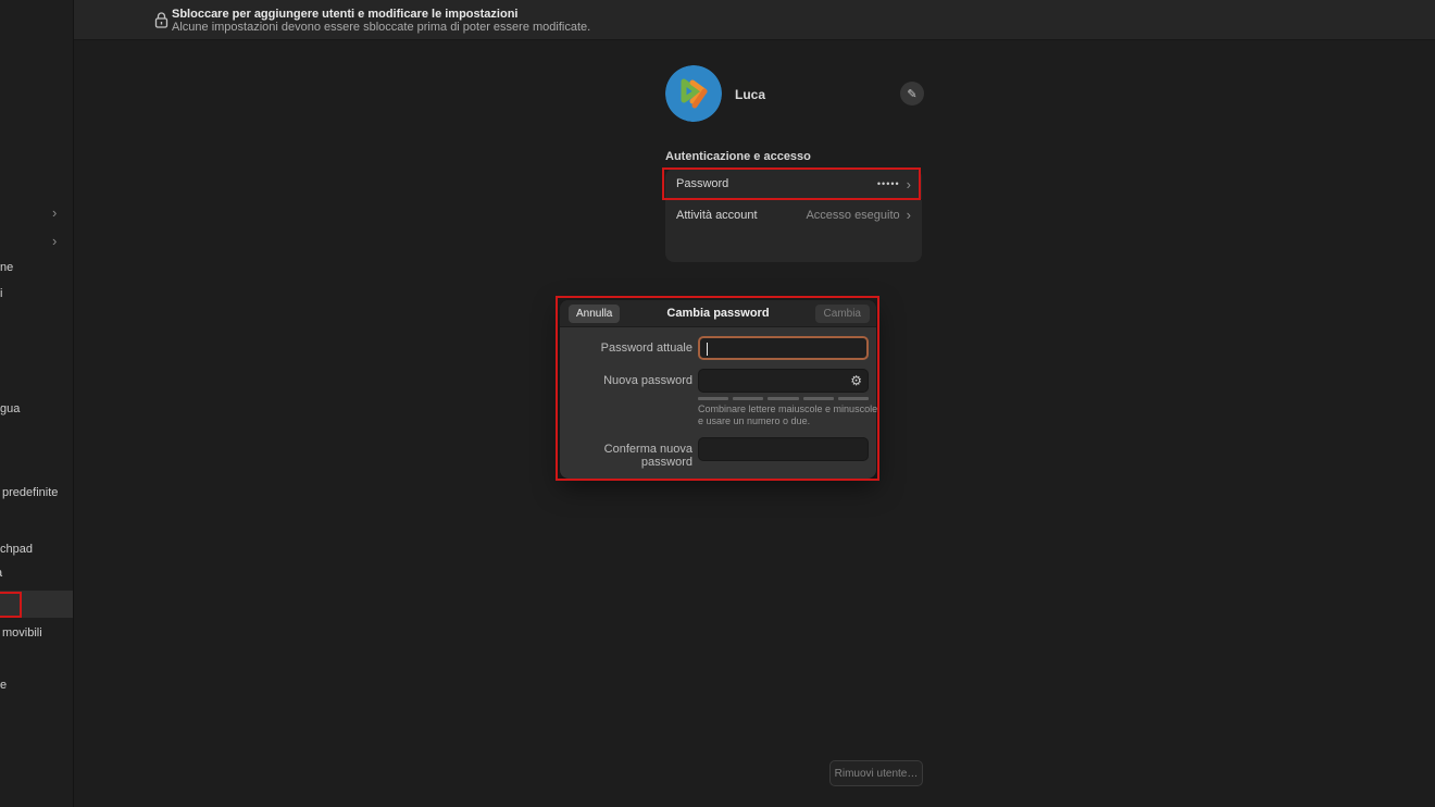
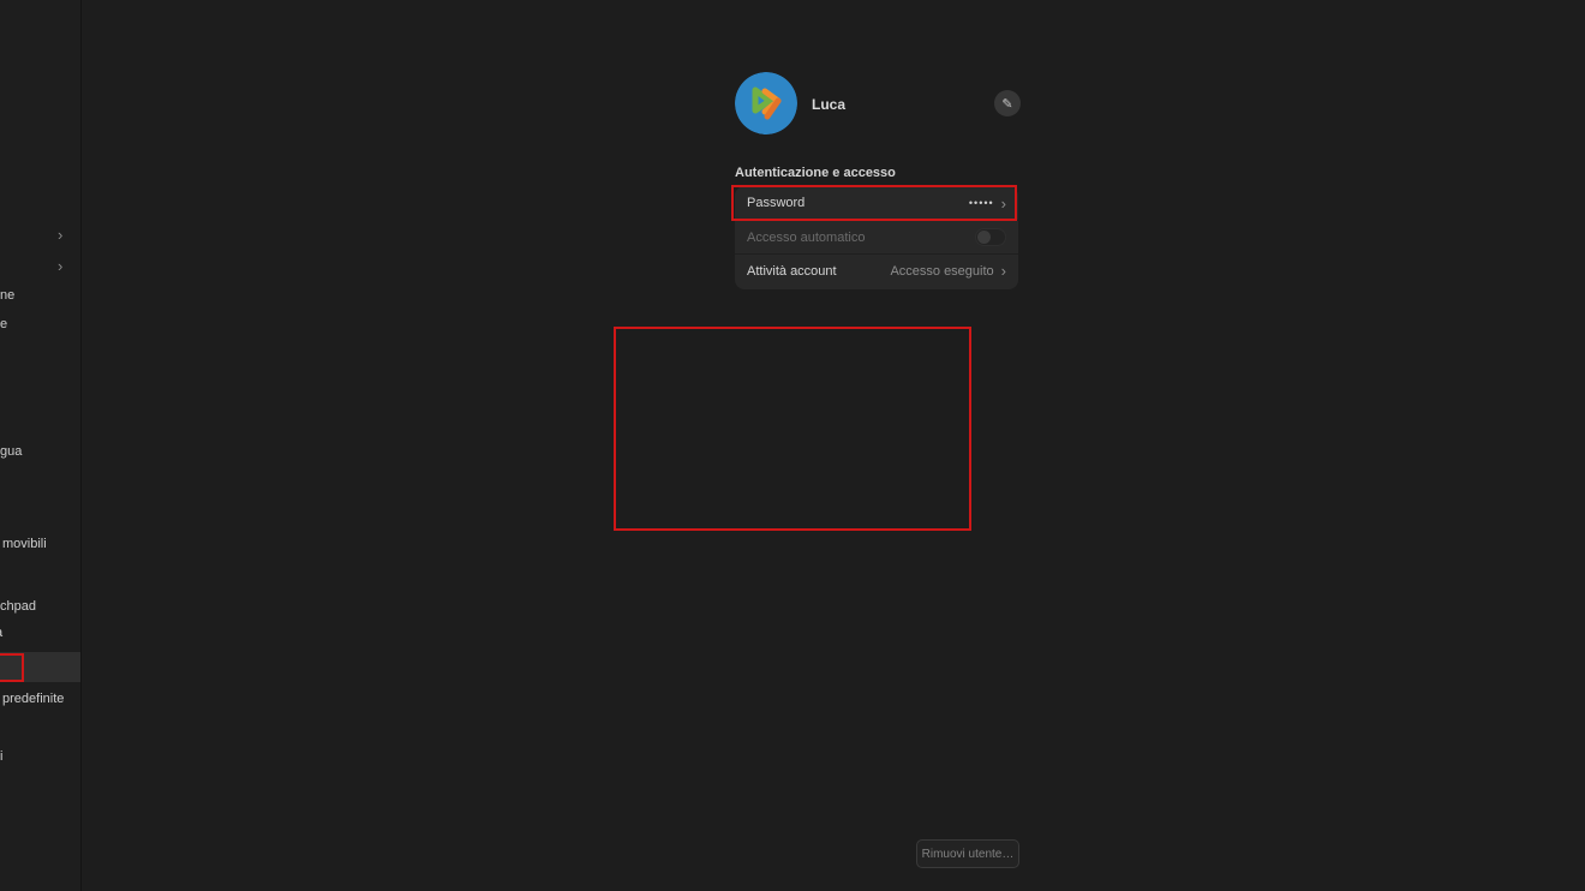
  ›
  ›
  ne
- i
+ e
  gua
- predefinite
+ movibili
  chpad
- movibili
+ predefinite
- e
+ i
- Sbloccare per aggiungere utenti e modificare le impostazioni
- Alcune impostazioni devono essere sbloccate prima di poter essere modificate.
  Luca
  ✎
  Autenticazione e accesso
  Password
  •••••
  ›
+ Accesso automatico
  Attività account
  Accesso eseguito
  ›
- Cambia password
- Annulla
- Cambia
- Password attuale
- Nuova password
- ⚙
- Combinare lettere maiuscole e minuscole e usare un numero o due.
- Conferma nuova password
  Rimuovi utente…
